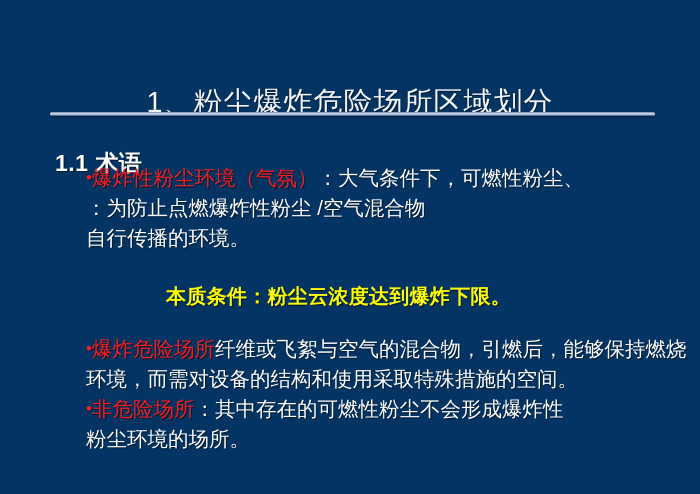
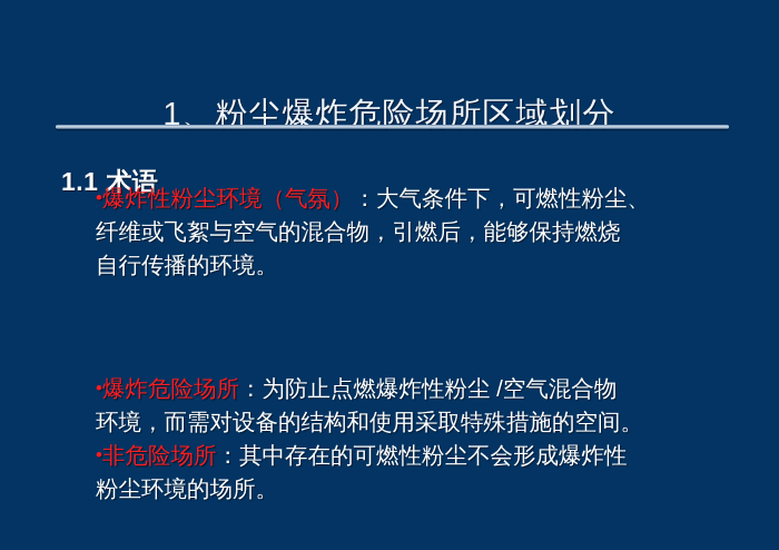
  1、粉尘爆炸危险场所区域划分
  1.1 术语
  •爆炸性粉尘环境（气氛）：大气条件下，可燃性粉尘、
- ：为防止点燃爆炸性粉尘 /空气混合物
+ 纤维或飞絮与空气的混合物，引燃后，能够保持燃烧
  自行传播的环境。
- 本质条件：粉尘云浓度达到爆炸下限。
- •爆炸危险场所纤维或飞絮与空气的混合物，引燃后，能够保持燃烧
+ •爆炸危险场所：为防止点燃爆炸性粉尘 /空气混合物
  环境，而需对设备的结构和使用采取特殊措施的空间。
  •非危险场所：其中存在的可燃性粉尘不会形成爆炸性
  粉尘环境的场所。
